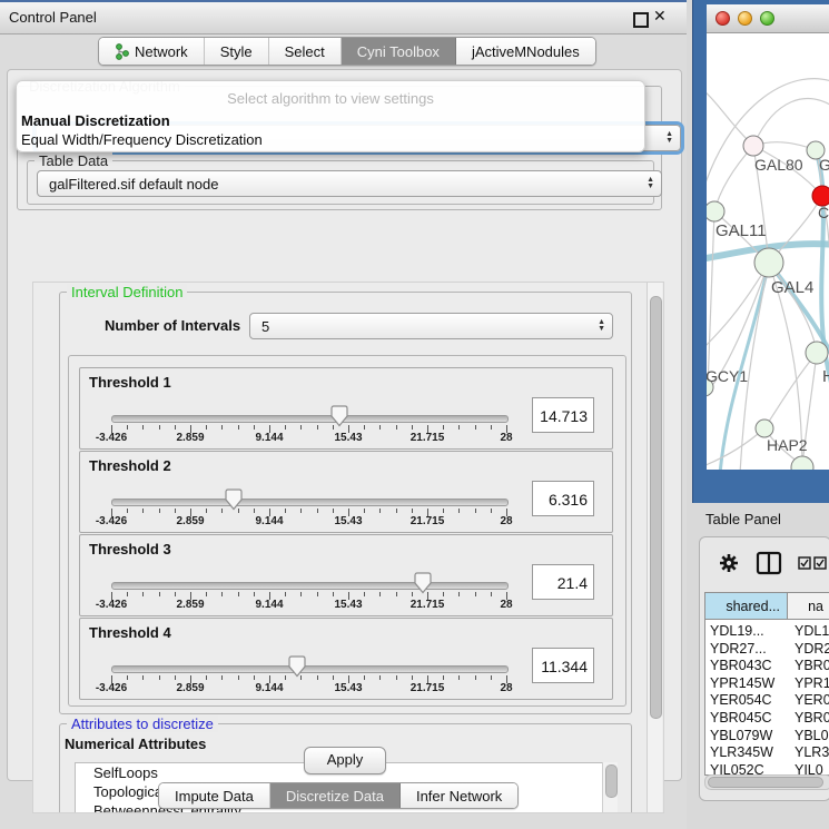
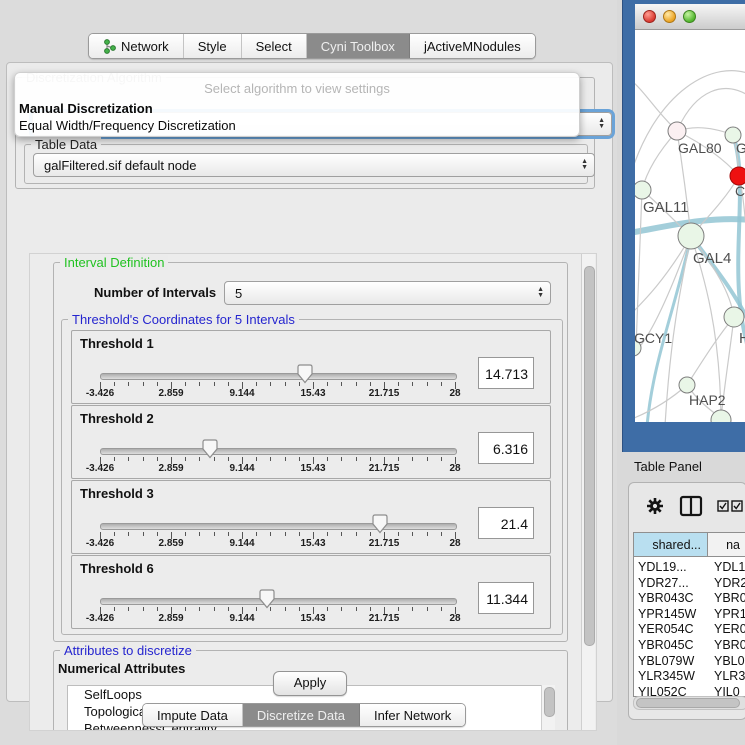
- Control Panel
- ✕
  Network
  Style
  Select
  Cyni Toolbox
  jActiveMNodules
  Table Data
  galFiltered.sif default node
  Interval Definition
  Number of Intervals
  5
+ Threshold's Coordinates for 5 Intervals
  Threshold 1
  -3.426
  2.859
  9.144
  15.43
  21.715
  28
  14.713
  Threshold 2
  -3.426
  2.859
  9.144
  15.43
  21.715
  28
  6.316
  Threshold 3
  -3.426
  2.859
  9.144
  15.43
  21.715
  28
  21.4
- Threshold 4
+ Threshold 6
  -3.426
  2.859
  9.144
  15.43
  21.715
  28
  11.344
  Attributes to discretize
  Numerical Attributes
  SelfLoops
  BetweennessCentrality
  Apply
  Select algorithm to view settings
  Manual Discretization
  Equal Width/Frequency Discretization
  Impute Data
  Discretize Data
  Infer Network
  GAL80
  C
  GAL11
  GAL4
  GCY1
  H
  HAP2
  Table Panel
  shared...
  na
  YDL19...
  YDL1
  YDR27...
  YDR2
  YBR043C
  YBR0
  YPR145W
  YPR1
  YER054C
  YER0
  YBR045C
  YBR0
  YBL079W
  YBL0
  YLR345W
  YLR3
  YIL052C
  YIL0
